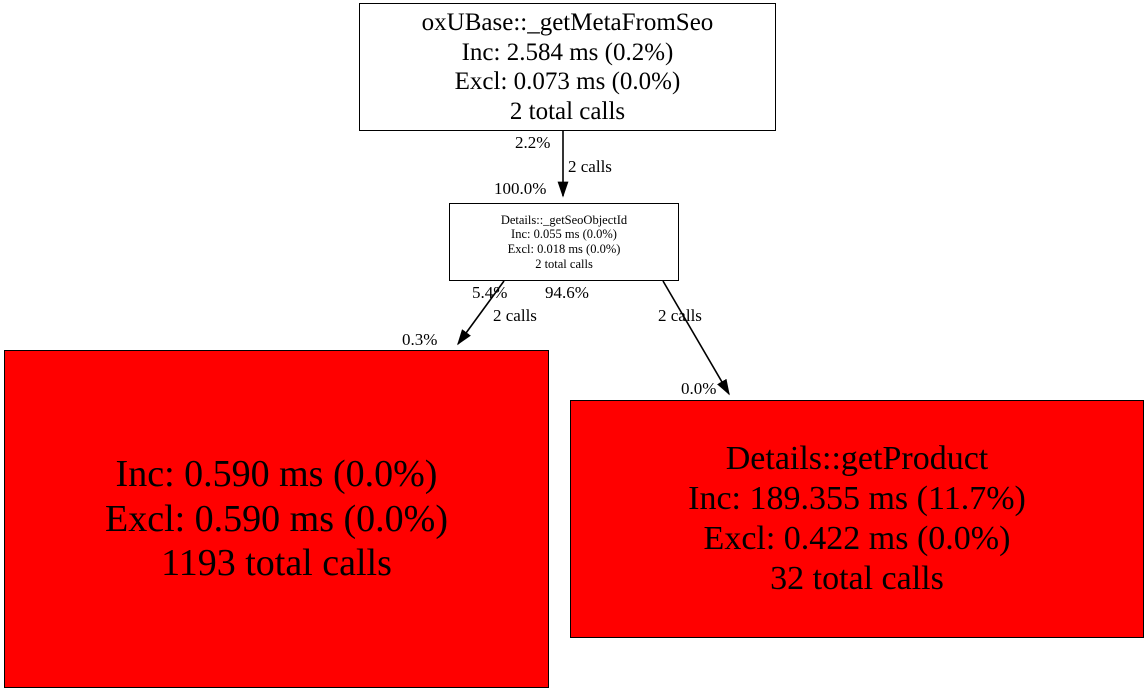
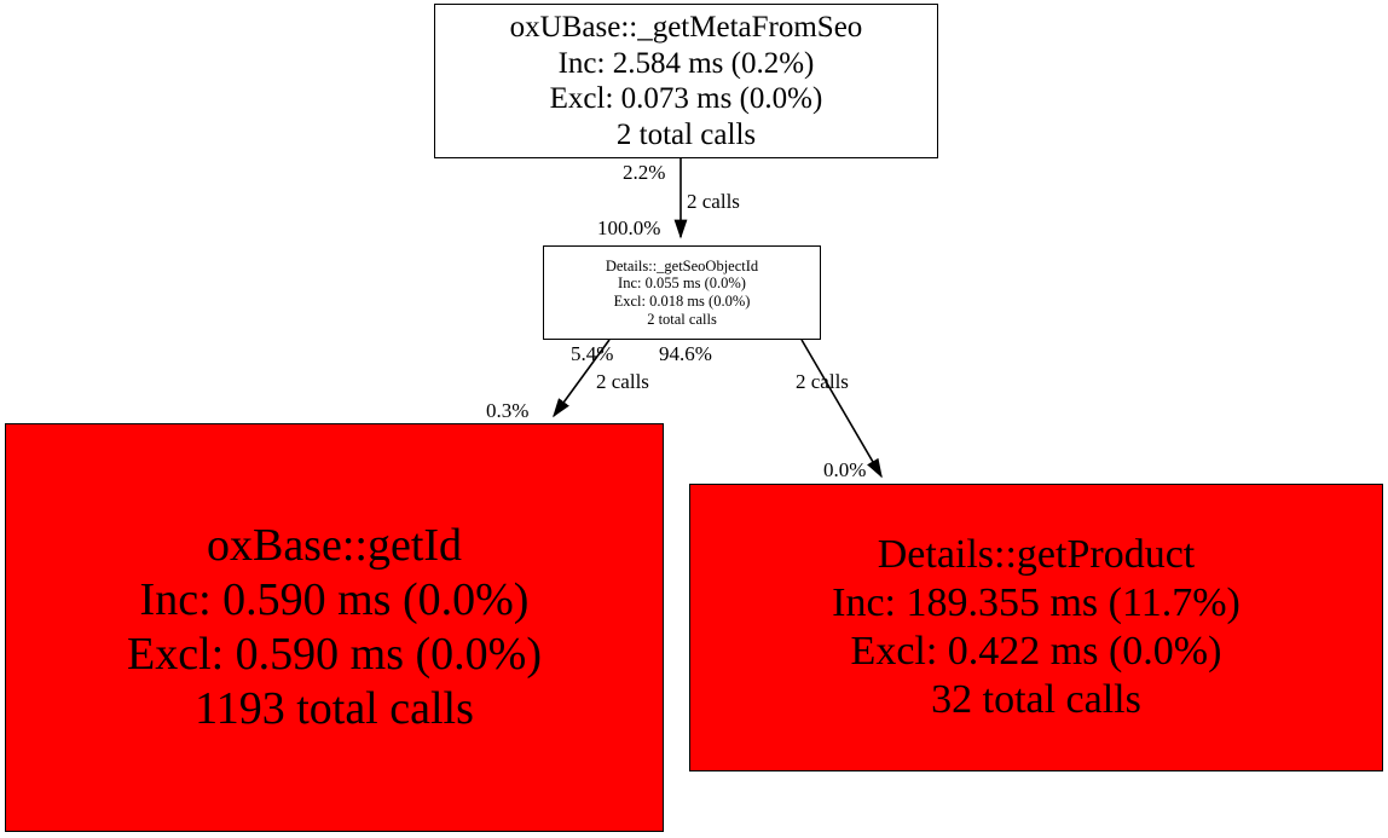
  2.2%
  2 calls
  100.0%
  5.4%
  2 calls
  0.3%
  94.6%
  2 calls
  0.0%
  oxUBase::_getMetaFromSeo
  Inc: 2.584 ms (0.2%)
  Excl: 0.073 ms (0.0%)
  2 total calls
  Details::_getSeoObjectId
  Inc: 0.055 ms (0.0%)
  Excl: 0.018 ms (0.0%)
  2 total calls
+ oxBase::getId
  Inc: 0.590 ms (0.0%)
  Excl: 0.590 ms (0.0%)
  1193 total calls
  Details::getProduct
  Inc: 189.355 ms (11.7%)
  Excl: 0.422 ms (0.0%)
  32 total calls
